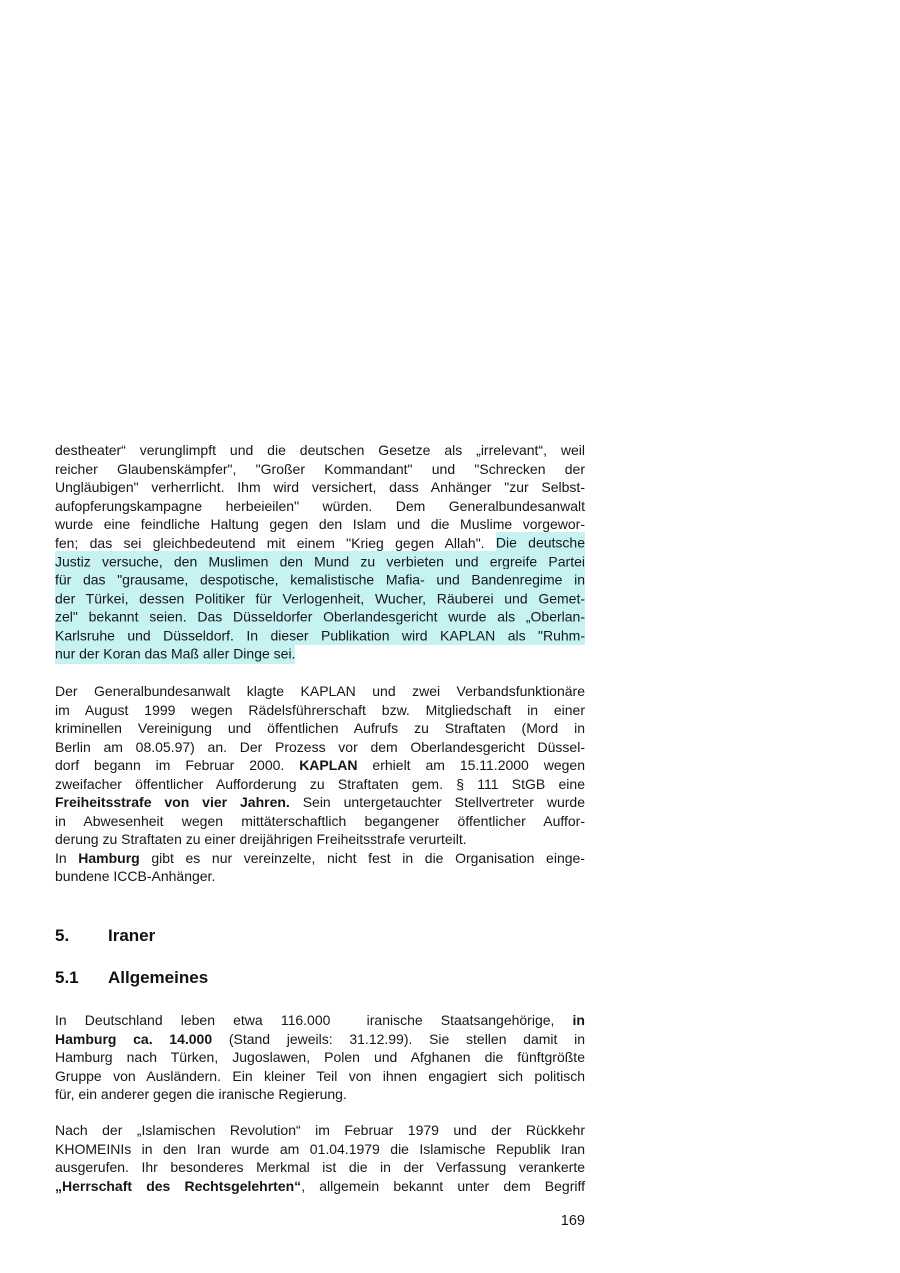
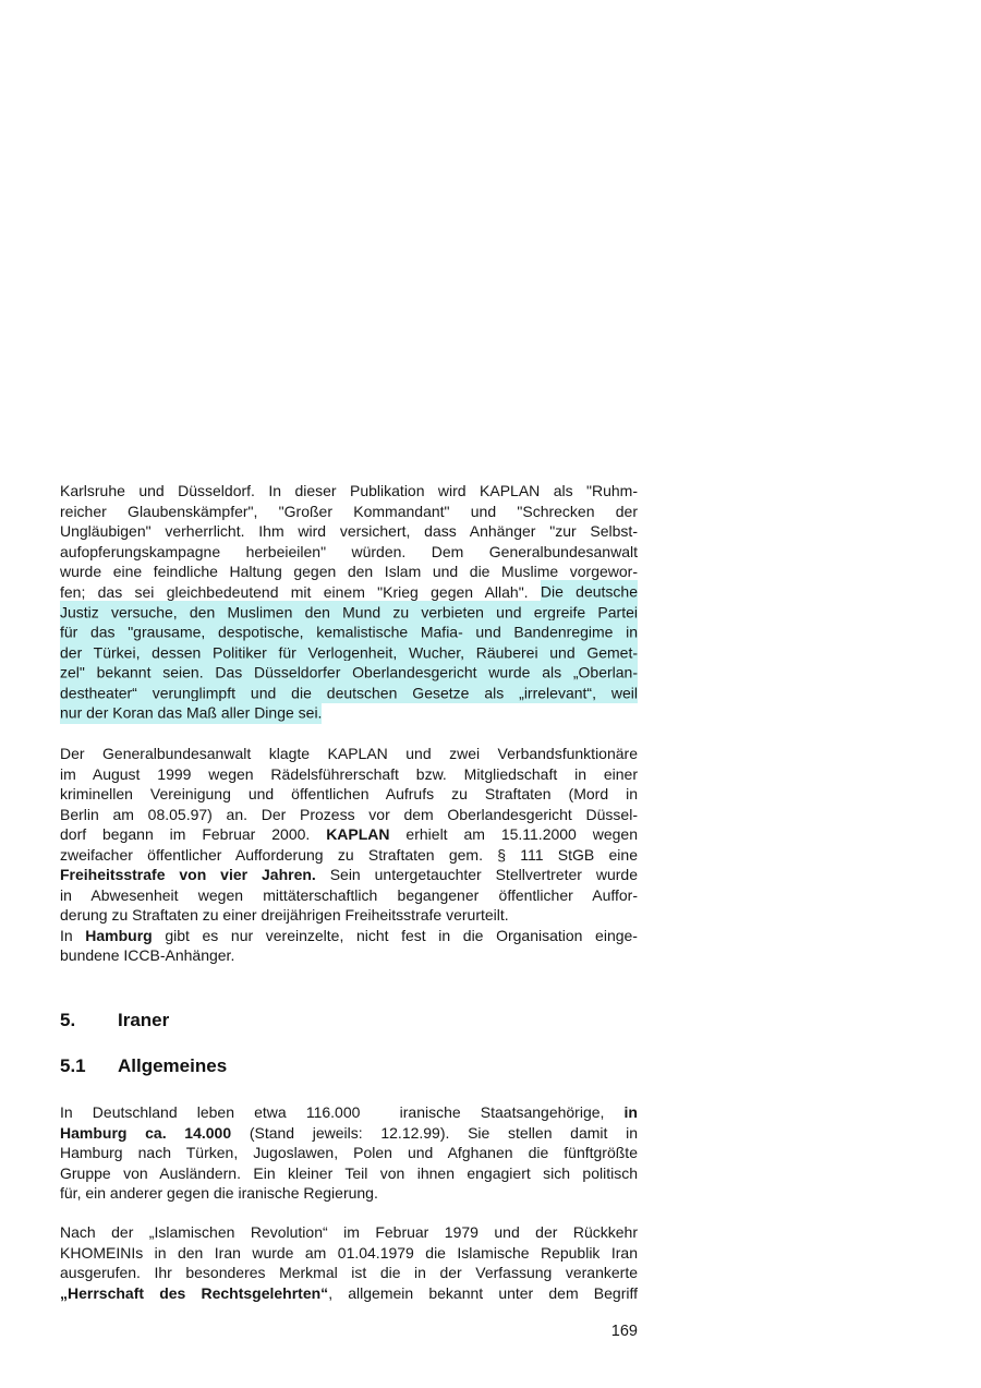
- destheater“ verunglimpft und die deutschen Gesetze als „irrelevant“, weil
+ Karlsruhe und Düsseldorf. In dieser Publikation wird KAPLAN als "Ruhm-
  reicher Glaubenskämpfer", "Großer Kommandant" und "Schrecken der
  Ungläubigen" verherrlicht. Ihm wird versichert, dass Anhänger "zur Selbst-
  aufopferungskampagne herbeieilen" würden. Dem Generalbundesanwalt
  wurde eine feindliche Haltung gegen den Islam und die Muslime vorgewor-
  fen; das sei gleichbedeutend mit einem "Krieg gegen Allah". Die deutsche
  Justiz versuche, den Muslimen den Mund zu verbieten und ergreife Partei
  für das "grausame, despotische, kemalistische Mafia- und Bandenregime in
  der Türkei, dessen Politiker für Verlogenheit, Wucher, Räuberei und Gemet-
  zel" bekannt seien. Das Düsseldorfer Oberlandesgericht wurde als „Oberlan-
- Karlsruhe und Düsseldorf. In dieser Publikation wird KAPLAN als "Ruhm-
+ destheater“ verunglimpft und die deutschen Gesetze als „irrelevant“, weil
  nur der Koran das Maß aller Dinge sei.
  Der Generalbundesanwalt klagte KAPLAN und zwei Verbandsfunktionäre
  im August 1999 wegen Rädelsführerschaft bzw. Mitgliedschaft in einer
  kriminellen Vereinigung und öffentlichen Aufrufs zu Straftaten (Mord in
  Berlin am 08.05.97) an. Der Prozess vor dem Oberlandesgericht Düssel-
  dorf begann im Februar 2000. KAPLAN erhielt am 15.11.2000 wegen
  zweifacher öffentlicher Aufforderung zu Straftaten gem. § 111 StGB eine
  Freiheitsstrafe von vier Jahren. Sein untergetauchter Stellvertreter wurde
  in Abwesenheit wegen mittäterschaftlich begangener öffentlicher Auffor-
  derung zu Straftaten zu einer dreijährigen Freiheitsstrafe verurteilt.
  In Hamburg gibt es nur vereinzelte, nicht fest in die Organisation einge-
  bundene ICCB-Anhänger.
  5.
  Iraner
  5.1
  Allgemeines
  In Deutschland leben etwa 116.000 iranische Staatsangehörige, in
- Hamburg ca. 14.000 (Stand jeweils: 31.12.99). Sie stellen damit in
+ Hamburg ca. 14.000 (Stand jeweils: 12.12.99). Sie stellen damit in
  Hamburg nach Türken, Jugoslawen, Polen und Afghanen die fünftgrößte
  Gruppe von Ausländern. Ein kleiner Teil von ihnen engagiert sich politisch
  für, ein anderer gegen die iranische Regierung.
  Nach der „Islamischen Revolution“ im Februar 1979 und der Rückkehr
  KHOMEINIs in den Iran wurde am 01.04.1979 die Islamische Republik Iran
  ausgerufen. Ihr besonderes Merkmal ist die in der Verfassung verankerte
  „Herrschaft des Rechtsgelehrten“, allgemein bekannt unter dem Begriff
  169
